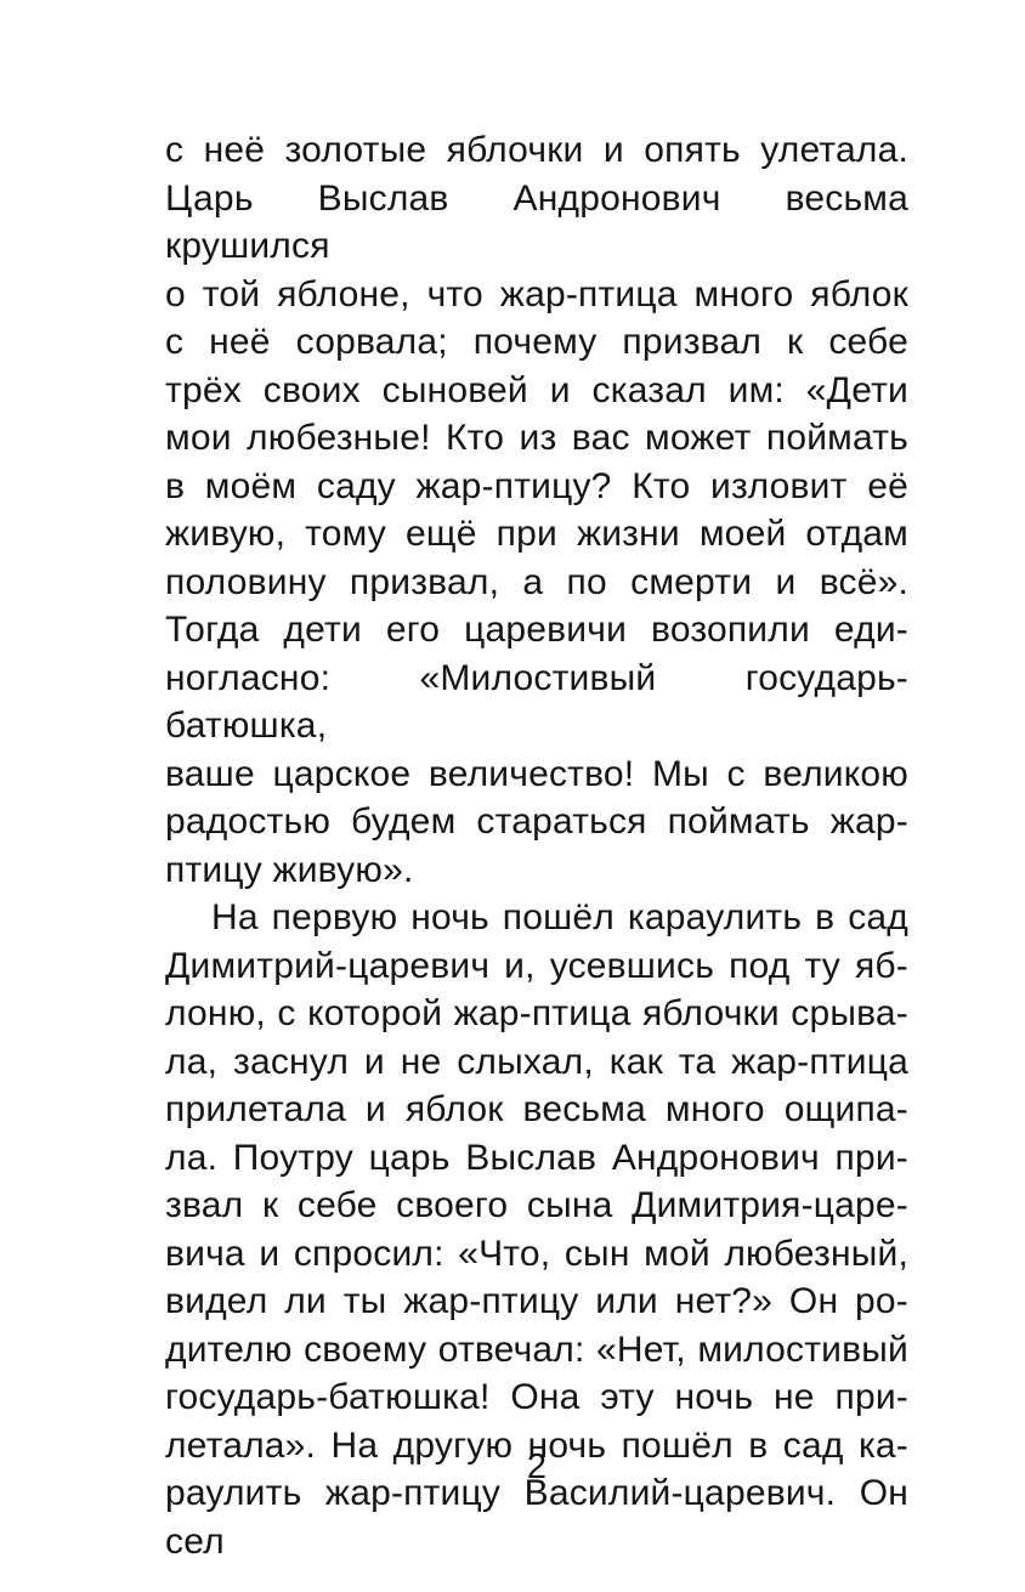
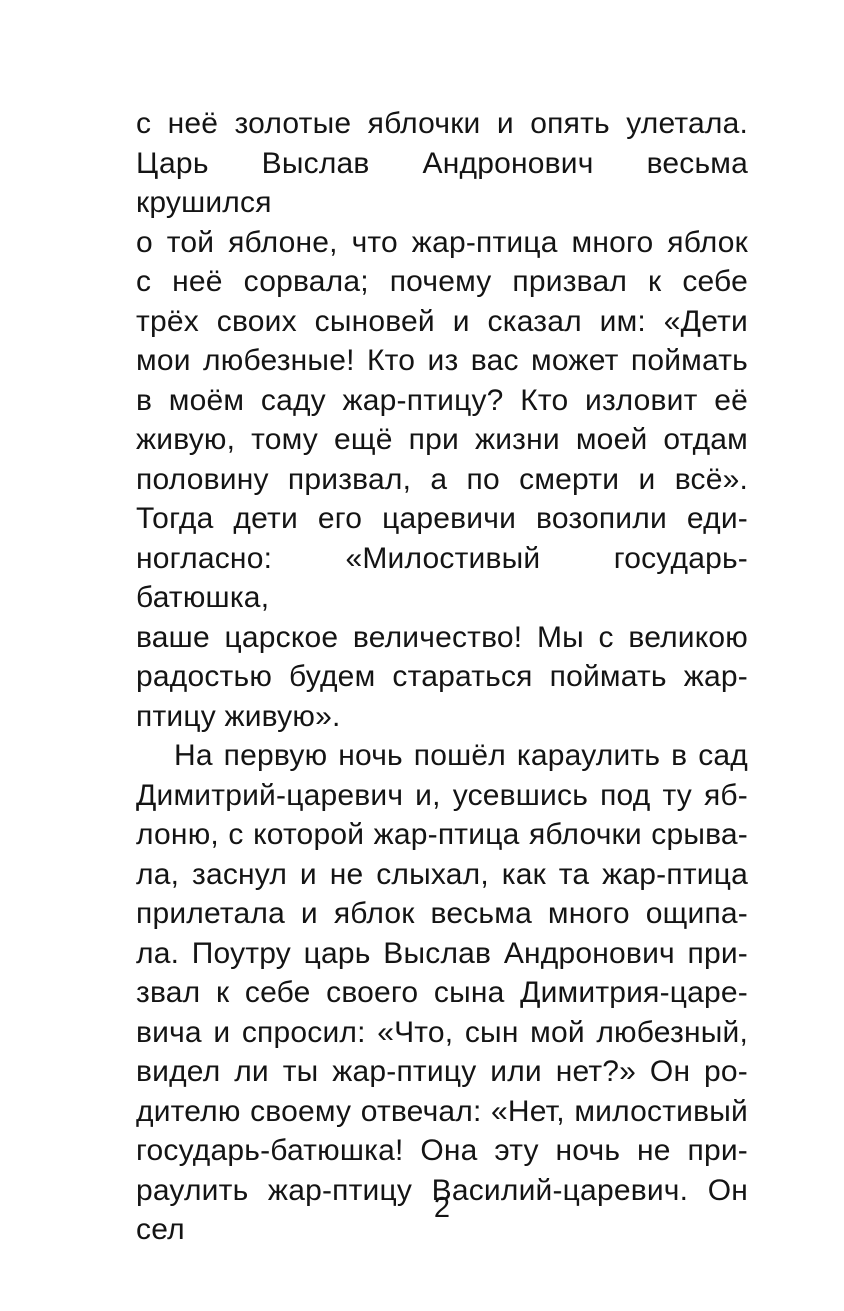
  с неё золотые яблочки и опять улетала.
  Царь Выслав Андронович весьма крушился
  о той яблоне, что жар-птица много яблок
  с неё сорвала; почему призвал к себе
  трёх своих сыновей и сказал им: «Дети
  мои любезные! Кто из вас может поймать
  в моём саду жар-птицу? Кто изловит её
  живую, тому ещё при жизни моей отдам
  половину призвал, а по смерти и всё».
  Тогда дети его царевичи возопили еди-
  ногласно: «Милостивый государь-батюшка,
  ваше царское величество! Мы с великою
  радостью будем стараться поймать жар-
  птицу живую».
  На первую ночь пошёл караулить в сад
  Димитрий-царевич и, усевшись под ту яб-
  лоню, с которой жар-птица яблочки срыва-
  ла, заснул и не слыхал, как та жар-птица
  прилетала и яблок весьма много ощипа-
  ла. Поутру царь Выслав Андронович при-
  звал к себе своего сына Димитрия-царе-
  вича и спросил: «Что, сын мой любезный,
  видел ли ты жар-птицу или нет?» Он ро-
  дителю своему отвечал: «Нет, милостивый
  государь-батюшка! Она эту ночь не при-
- летала». На другую ночь пошёл в сад ка-
  раулить жар-птицу Василий-царевич. Он сел
  2
